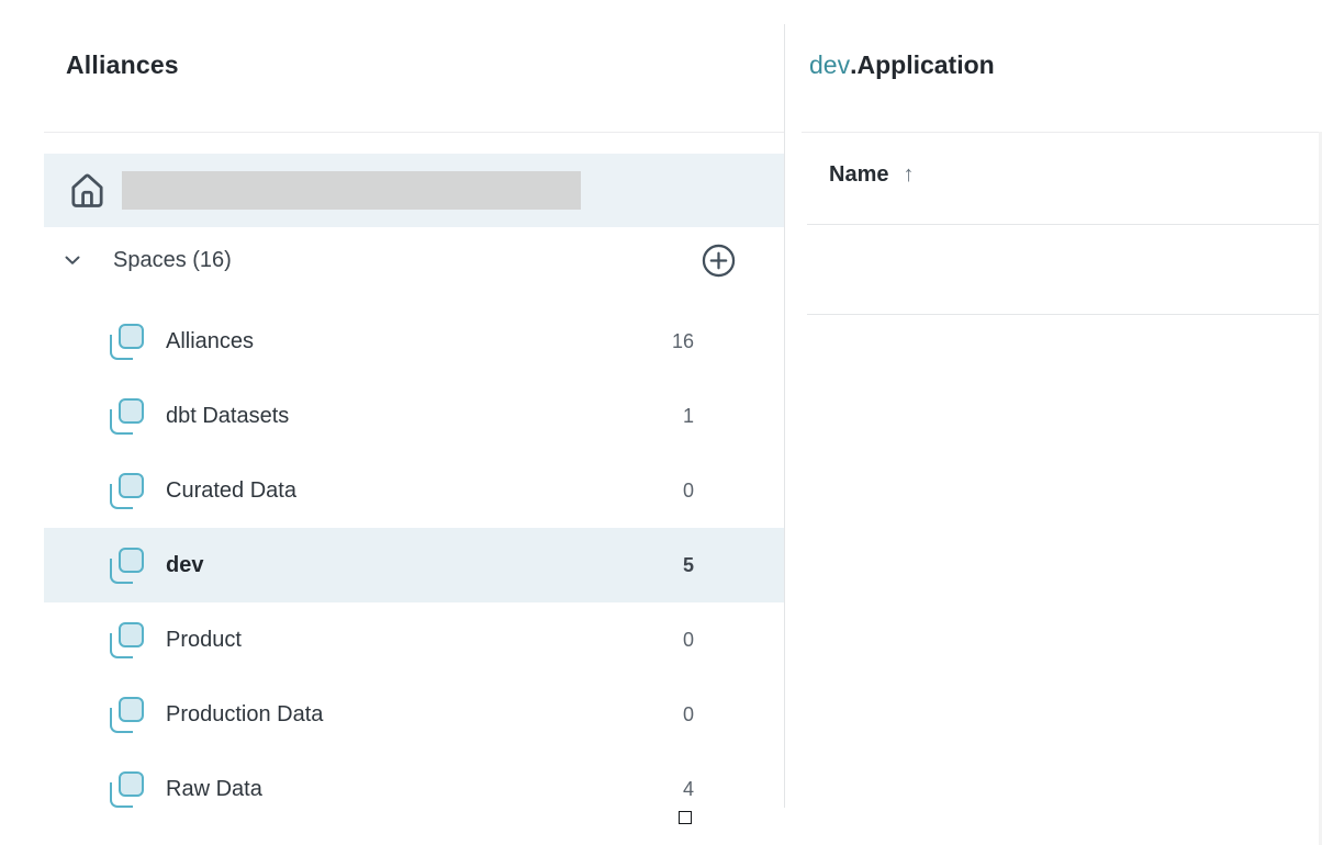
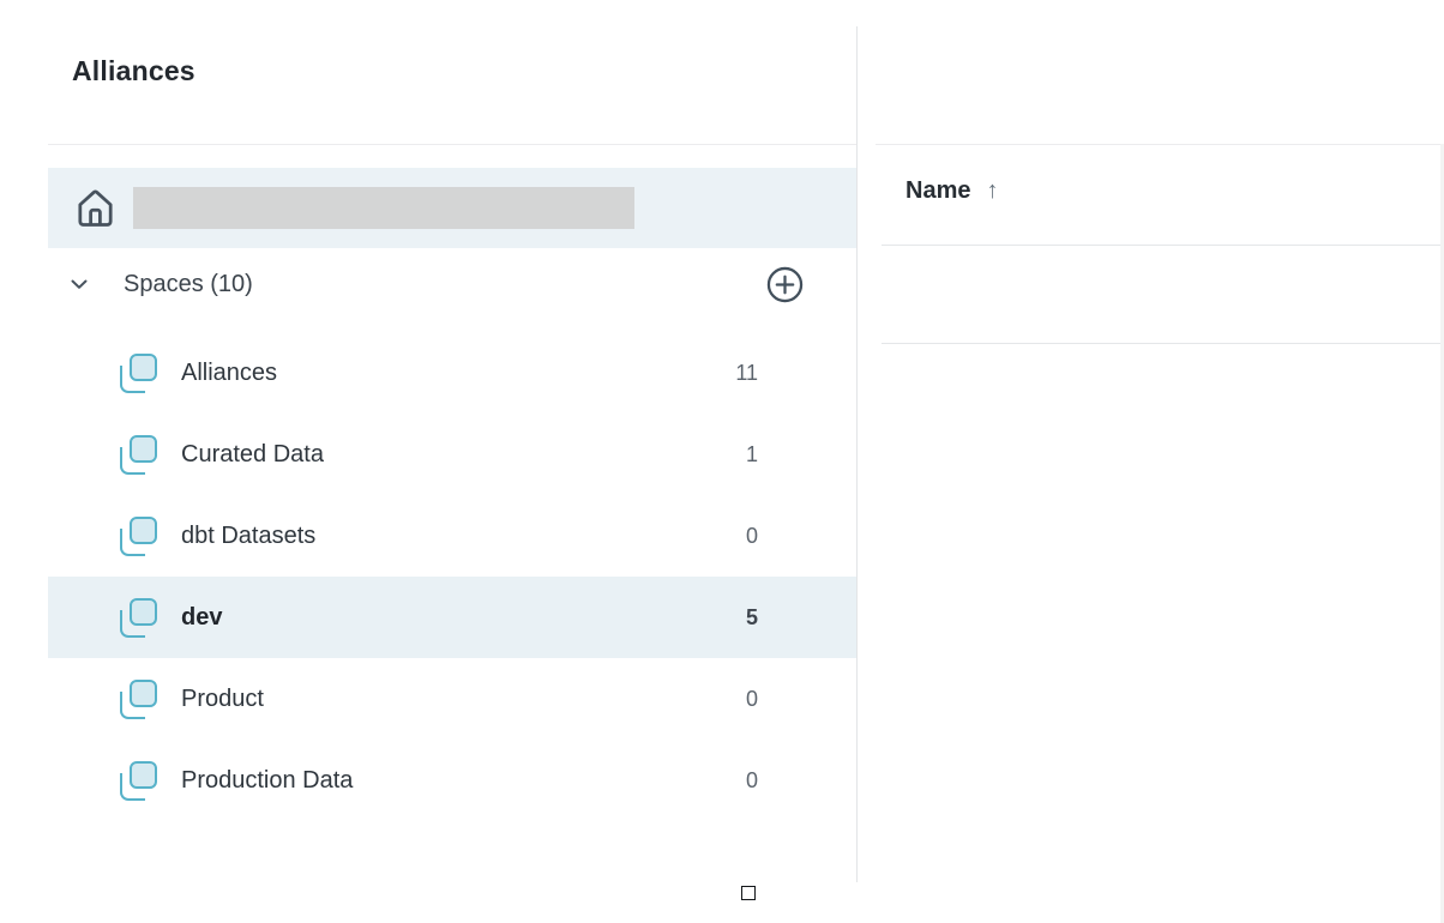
  Alliances
- Spaces (16)
+ Spaces (10)
  Alliances
- 16
+ 11
- dbt Datasets
+ Curated Data
  1
- Curated Data
+ dbt Datasets
  0
  dev
  5
  Product
  0
  Production Data
  0
- Raw Data
- 4
- dev.Application
  Name
  ↑
